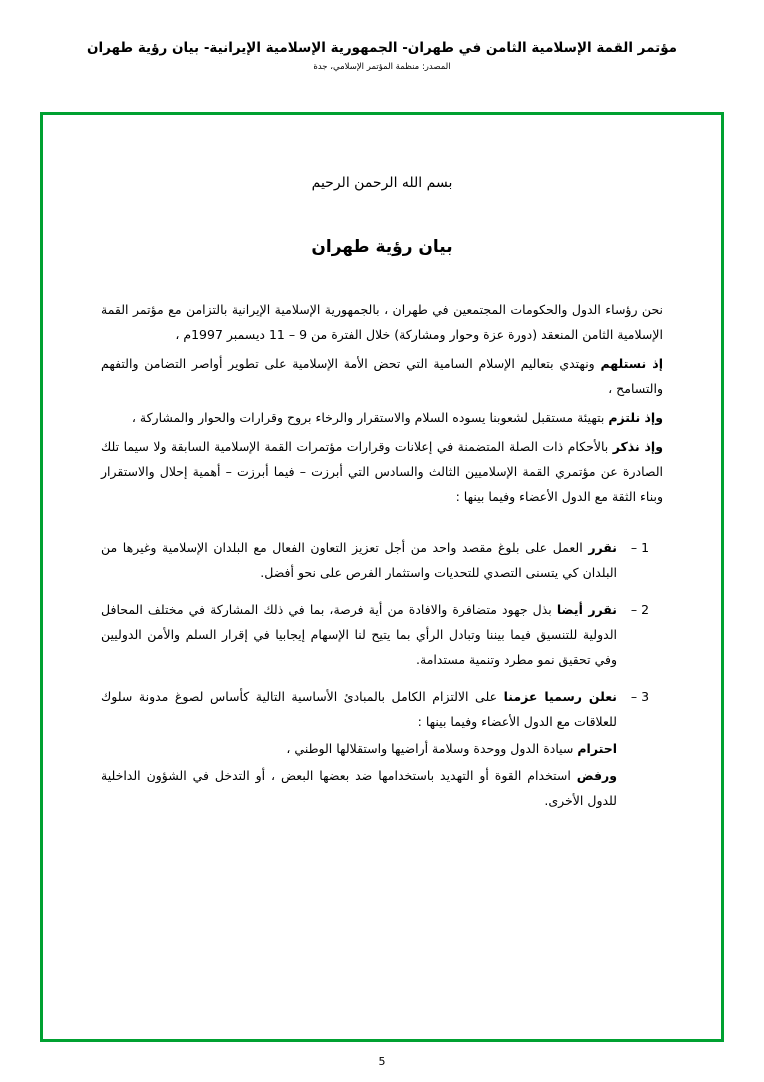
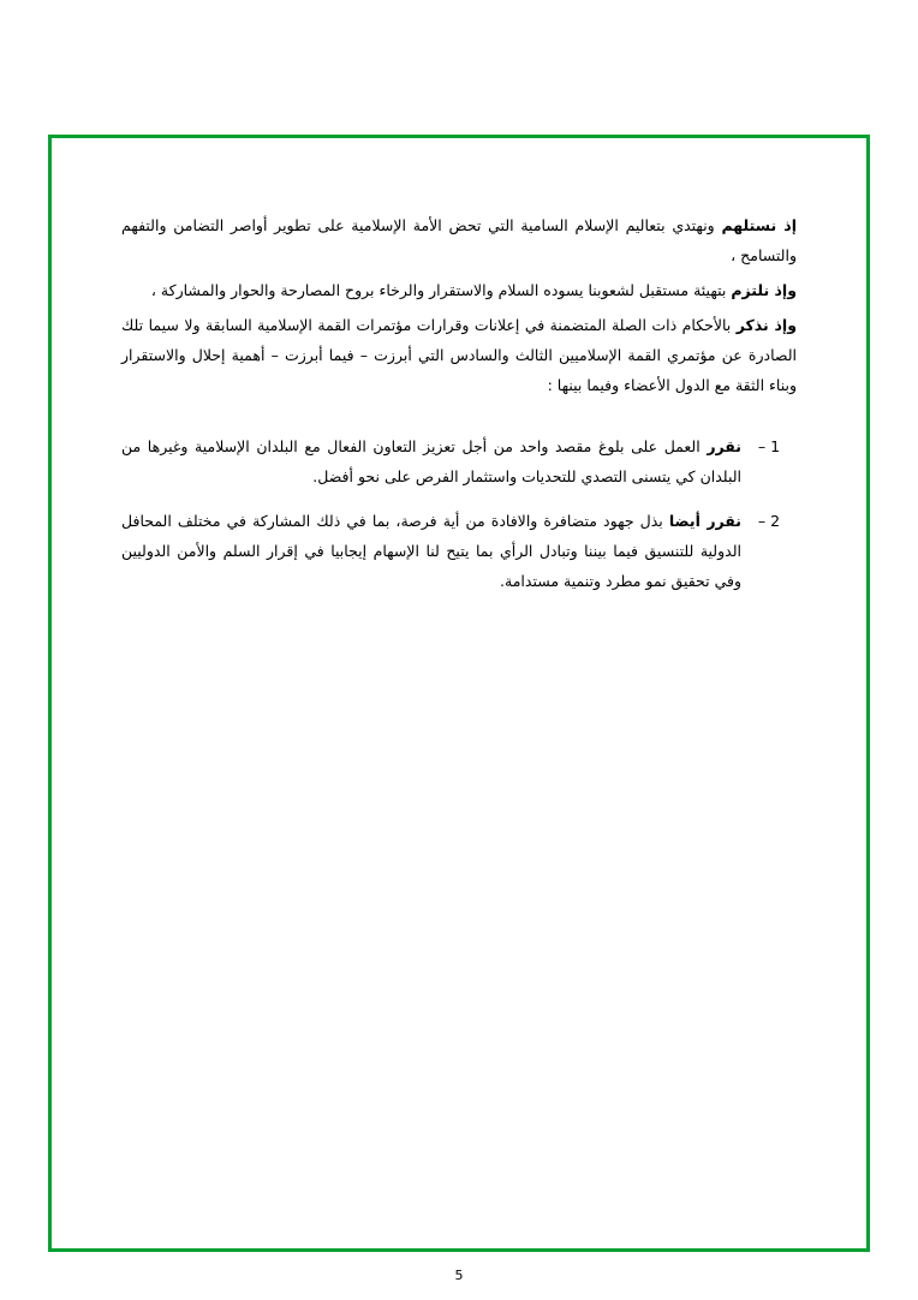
- مؤتمر القمة الإسلامية الثامن في طهران- الجمهورية الإسلامية الإيرانية- بيان رؤية طهران
- المصدر: منظمة المؤتمر الإسلامي، جدة
- بسم الله الرحمن الرحيم
- بيان رؤية طهران
- نحن رؤساء الدول والحكومات المجتمعين في طهران ، بالجمهورية الإسلامية الإيرانية بالتزامن مع مؤتمر القمة الإسلامية الثامن المنعقد (دورة عزة وحوار ومشاركة) خلال الفترة من 9 – 11 ديسمبر 1997م ،
  إذ نستلهم ونهتدي بتعاليم الإسلام السامية التي تحض الأمة الإسلامية على تطوير أواصر التضامن والتفهم والتسامح ،
- وإذ نلتزم بتهيئة مستقبل لشعوبنا يسوده السلام والاستقرار والرخاء بروح وقرارات والحوار والمشاركة ،
+ وإذ نلتزم بتهيئة مستقبل لشعوبنا يسوده السلام والاستقرار والرخاء بروح المصارحة والحوار والمشاركة ،
  وإذ نذكر بالأحكام ذات الصلة المتضمنة في إعلانات وقرارات مؤتمرات القمة الإسلامية السابقة ولا سيما تلك الصادرة عن مؤتمري القمة الإسلاميين الثالث والسادس التي أبرزت – فيما أبرزت – أهمية إحلال والاستقرار وبناء الثقة مع الدول الأعضاء وفيما بينها :
  1 –
  نقرر العمل على بلوغ مقصد واحد من أجل تعزيز التعاون الفعال مع البلدان الإسلامية وغيرها من البلدان كي يتسنى التصدي للتحديات واستثمار الفرص على نحو أفضل.
  2 –
  نقرر أيضا بذل جهود متضافرة والافادة من أية فرصة، بما في ذلك المشاركة في مختلف المحافل الدولية للتنسيق فيما بيننا وتبادل الرأي بما يتيح لنا الإسهام إيجابيا في إقرار السلم والأمن الدوليين وفي تحقيق نمو مطرد وتنمية مستدامة.
- 3 –
- نعلن رسميا عزمنا على الالتزام الكامل بالمبادئ الأساسية التالية كأساس لصوغ مدونة سلوك للعلاقات مع الدول الأعضاء وفيما بينها :
- احترام سيادة الدول ووحدة وسلامة أراضيها واستقلالها الوطني ،
- ورفض استخدام القوة أو التهديد باستخدامها ضد بعضها البعض ، أو التدخل في الشؤون الداخلية للدول الأخرى.
  5
